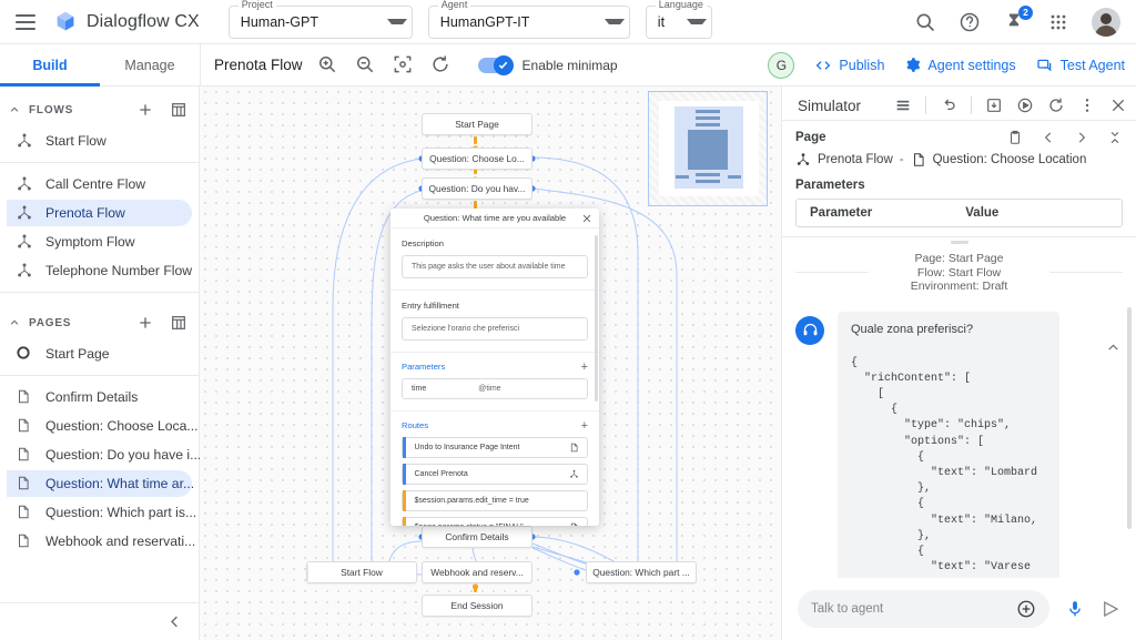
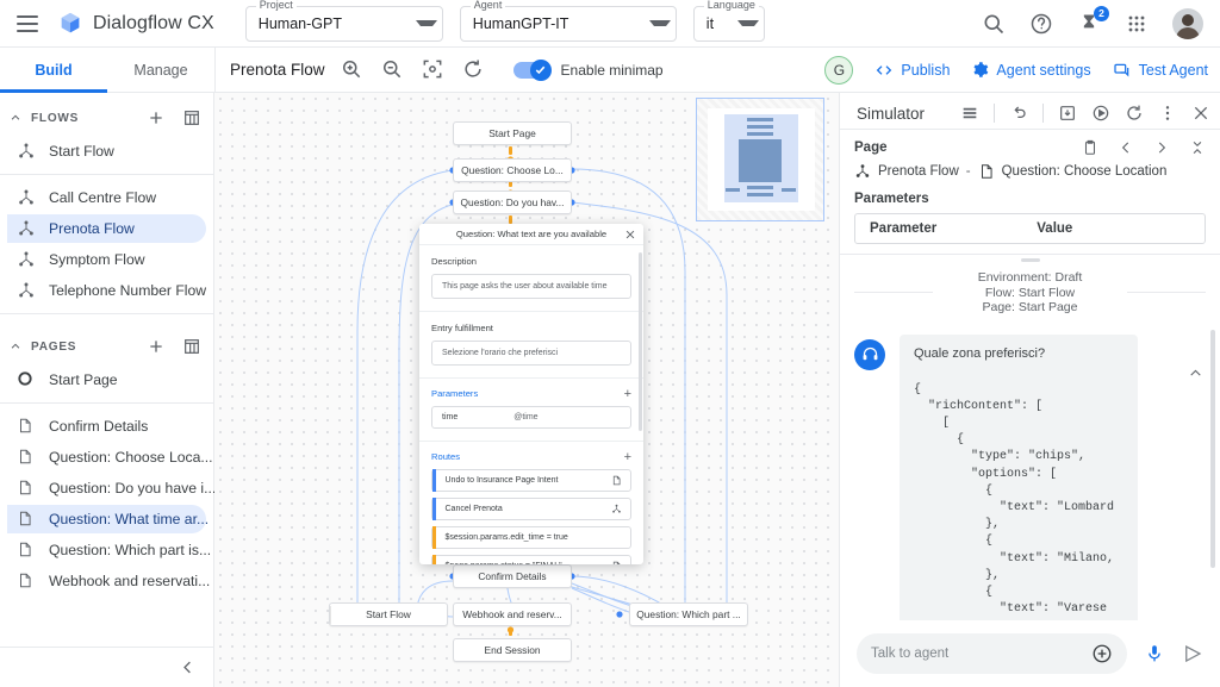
  Dialogflow CX
  Project
  Human-GPT
  Agent
  HumanGPT-IT
  Language
  it
  2
  Build
  Manage
  Prenota Flow
  Enable minimap
  G
  Publish
  Agent settings
  Test Agent
  FLOWS
  Start Flow
  Call Centre Flow
  Prenota Flow
  Symptom Flow
  Telephone Number Flow
  PAGES
  Start Page
  Confirm Details
  Question: Choose Loca...
  Question: Do you have i..
  Question: What time ar...
  Question: Which part is...
  Webhook and reservati...
  Start Page
  Question: Choose Lo...
  Question: Do you hav...
  Confirm Details
  Start Flow
  Webhook and reserv...
  Question: Which part ...
  End Session
- Question: What time are you available
+ Question: What text are you available
  Description
  Entry fulfillment
  Parameters
  +
  Routes
  +
  Simulator
  Page
  Prenota Flow
  -
  Question: Choose Location
  Parameters
  Parameter
  Value
- Page: Start Page
+ Environment: Draft
  Flow: Start Flow
- Environment: Draft
+ Page: Start Page
  Quale zona preferisci?
  {
  "richContent": [
  [
  {
  "type": "chips",
  "options": [
  {
  "text": "Lombard
  },
  {
  "text": "Milano,
  },
  {
  "text": "Varese
  Talk to agent
